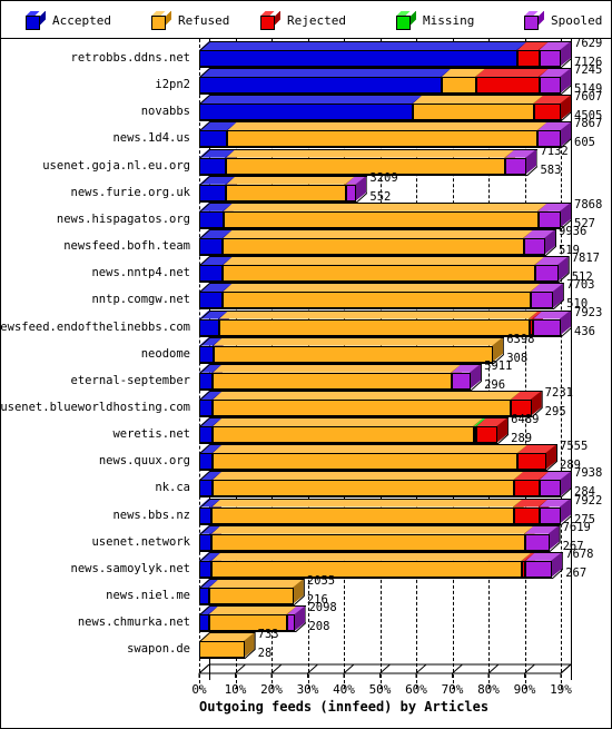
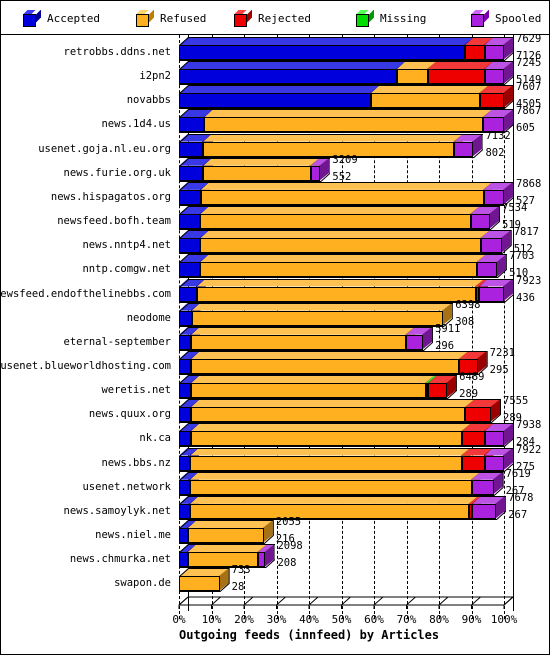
  Accepted
  Refused
  Rejected
  Missing
  Spooled
  retrobbs.ddns.net
  7629
  7126
  i2pn2
  7245
  5149
  novabbs
  7607
  4505
  news.1d4.us
  7867
  605
  usenet.goja.nl.eu.org
  7132
- 583
+ 802
  news.furie.org.uk
  3209
  552
  news.hispagatos.org
  7868
  527
  newsfeed.bofh.team
- 9936
+ 7534
  519
  news.nntp4.net
  7817
  512
  nntp.comgw.net
  7703
  510
  ewsfeed.endofthelinebbs.com
  7923
  436
  neodome
  6398
  308
  eternal-september
  5911
  296
  usenet.blueworldhosting.com
  7231
  295
  weretis.net
  6489
  289
  news.quux.org
  7555
  289
  nk.ca
  7938
  284
  news.bbs.nz
  7922
  275
  usenet.network
  7619
  267
  news.samoylyk.net
  7678
  267
  news.niel.me
  2055
  216
  news.chmurka.net
  2098
  208
  swapon.de
  733
  28
  0%
  10%
  20%
  30%
  40%
  50%
  60%
  70%
  80%
  90%
- 19%
+ 100%
  Outgoing feeds (innfeed) by Articles
